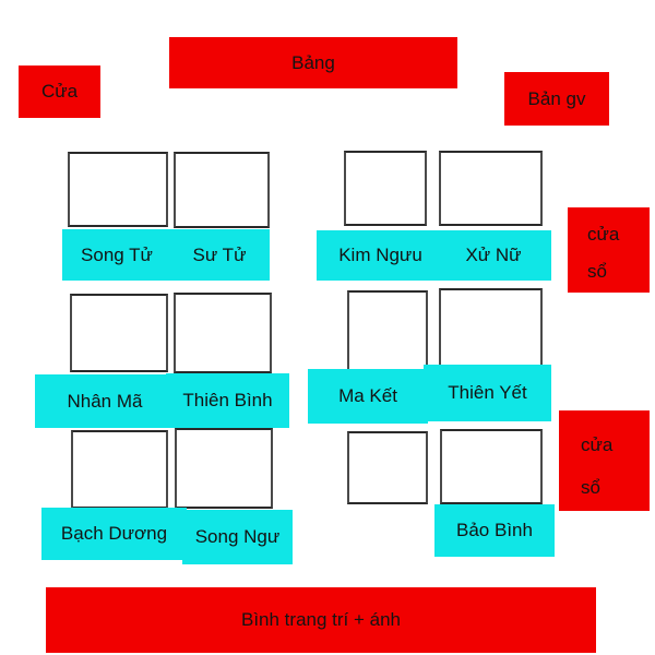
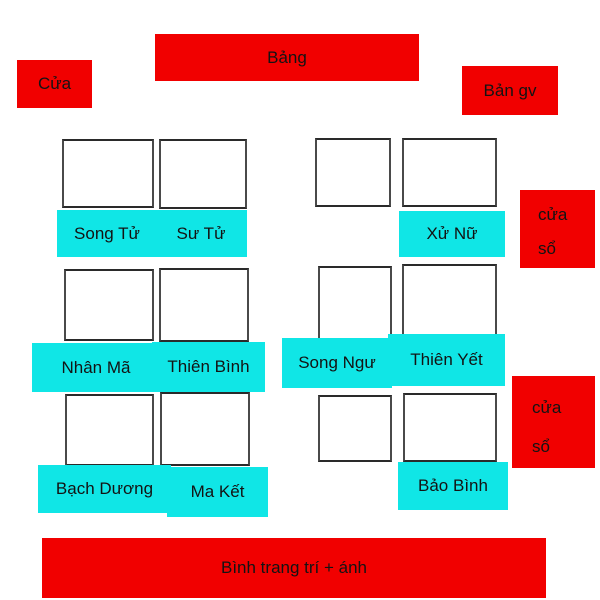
  Bảng
  Cửa
  Bản gv
  cửa
  sổ
  cửa
  sổ
  Bình trang trí + ánh
  Song Tử
  Sư Tử
- Kim Ngưu
  Xử Nữ
  Nhân Mã
  Thiên Bình
- Ma Kết
+ Song Ngư
  Thiên Yết
  Bạch Dương
- Song Ngư
+ Ma Kết
  Bảo Bình
